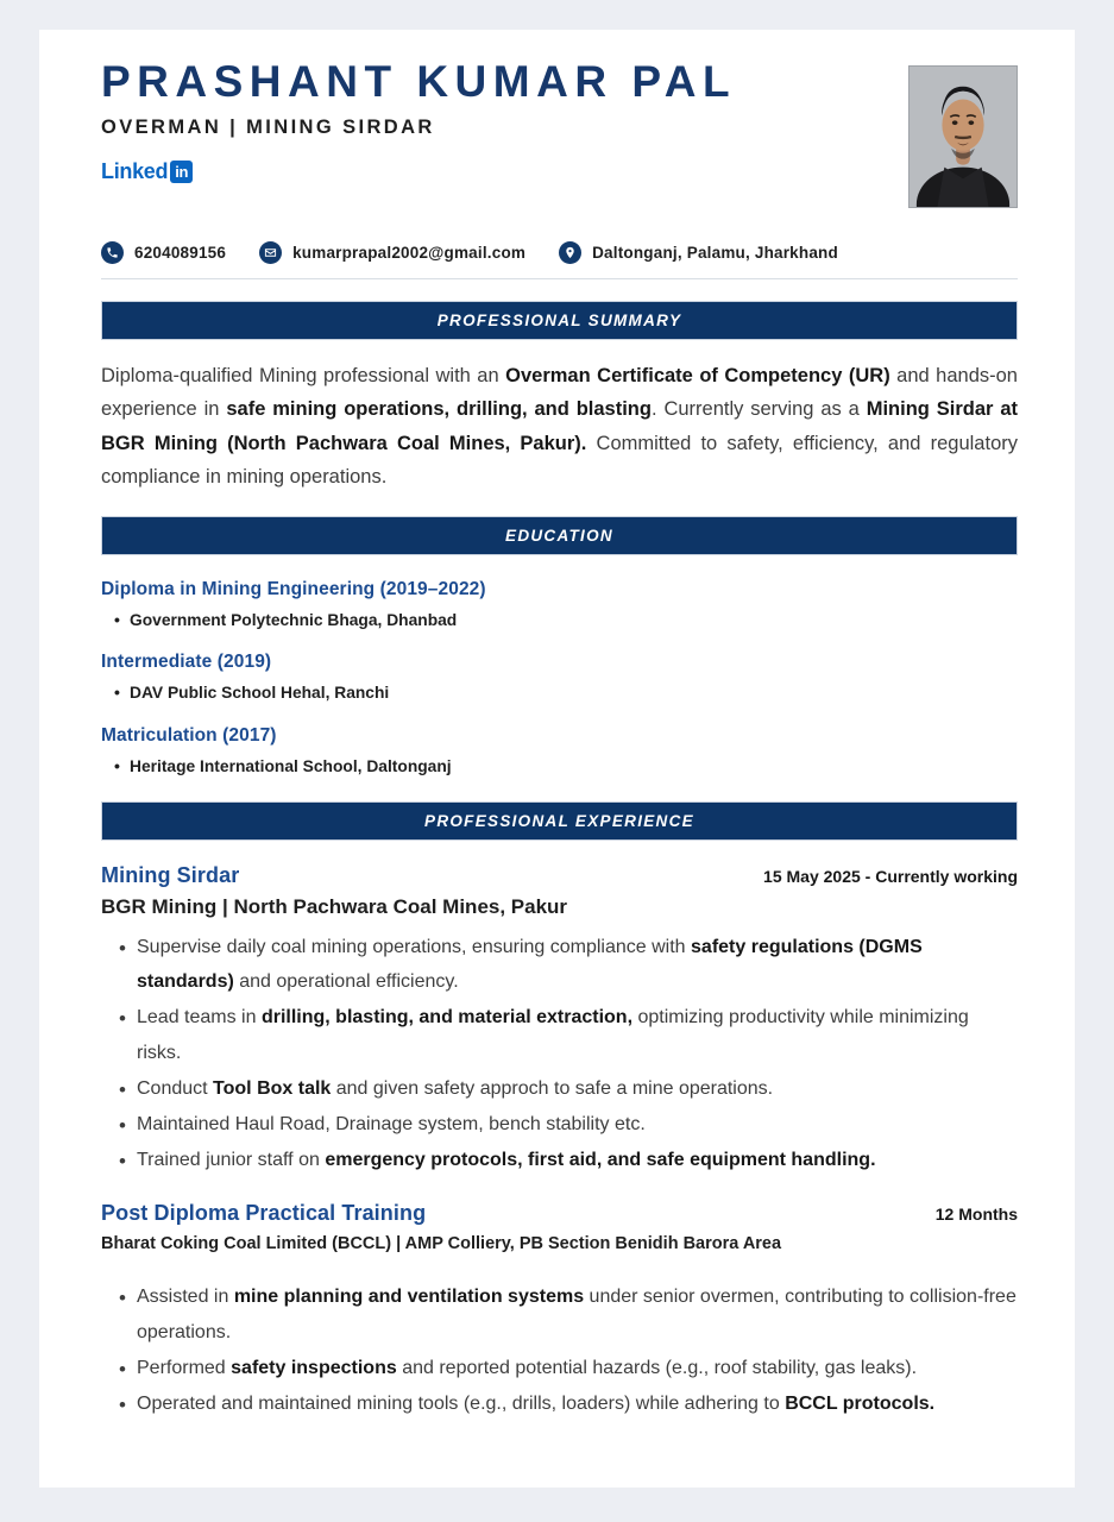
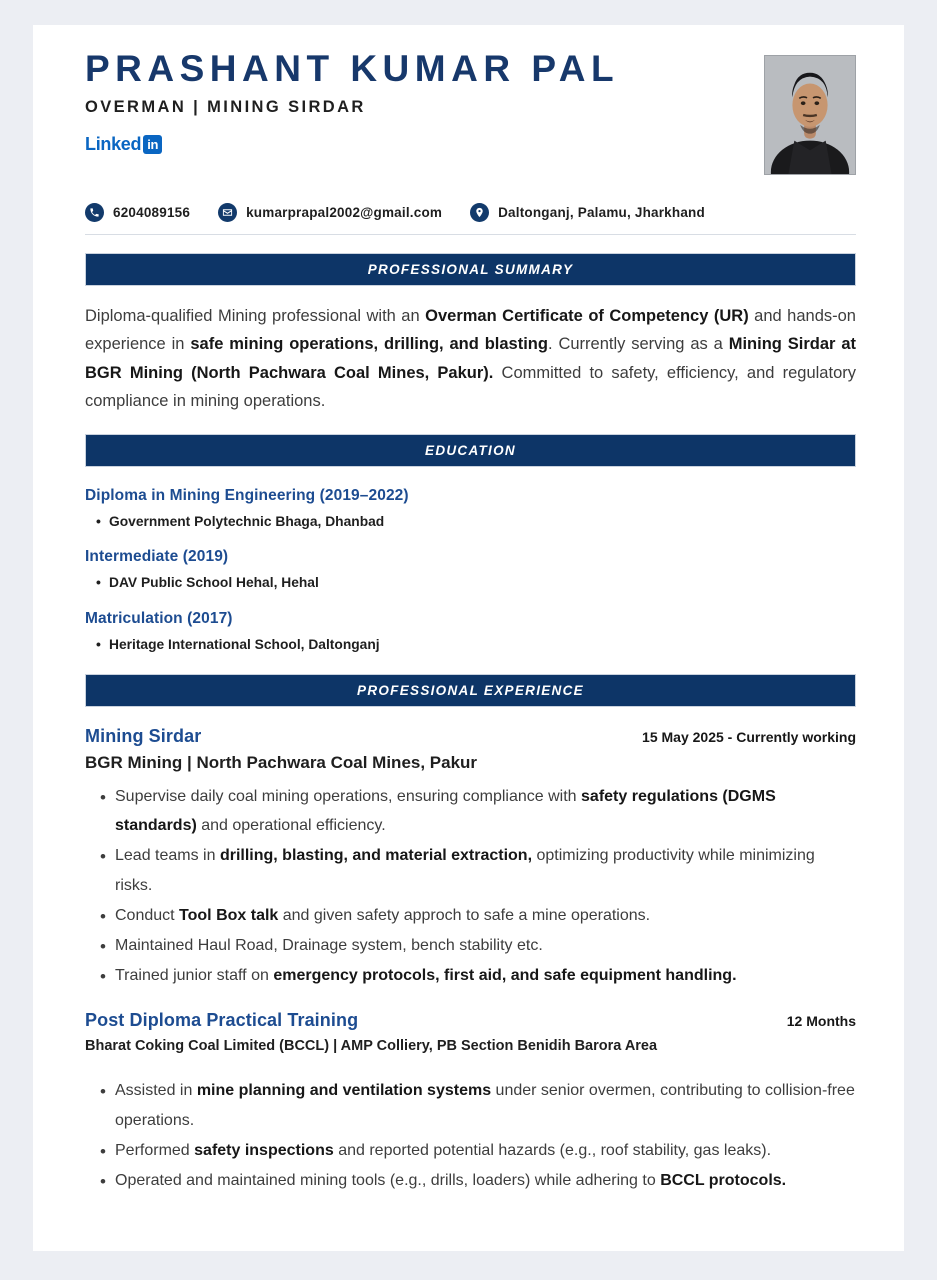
  PRASHANT KUMAR PAL
  OVERMAN | MINING SIRDAR
  Linked
  in
  6204089156
  kumarprapal2002@gmail.com
  Daltonganj, Palamu, Jharkhand
  PROFESSIONAL SUMMARY
  Diploma-qualified Mining professional with an Overman Certificate of Competency (UR) and hands-on experience in safe mining operations, drilling, and blasting. Currently serving as a Mining Sirdar at BGR Mining (North Pachwara Coal Mines, Pakur). Committed to safety, efficiency, and regulatory compliance in mining operations.
  EDUCATION
  Diploma in Mining Engineering (2019–2022)
  Government Polytechnic Bhaga, Dhanbad
  Intermediate (2019)
- DAV Public School Hehal, Ranchi
+ DAV Public School Hehal, Hehal
  Matriculation (2017)
  Heritage International School, Daltonganj
  PROFESSIONAL EXPERIENCE
  Mining Sirdar
  15 May 2025 - Currently working
  BGR Mining | North Pachwara Coal Mines, Pakur
  Supervise daily coal mining operations, ensuring compliance with safety regulations (DGMS standards) and operational efficiency.
  Lead teams in drilling, blasting, and material extraction, optimizing productivity while minimizing risks.
  Conduct Tool Box talk and given safety approch to safe a mine operations.
  Maintained Haul Road, Drainage system, bench stability etc.
  Trained junior staff on emergency protocols, first aid, and safe equipment handling.
  Post Diploma Practical Training
  12 Months
  Bharat Coking Coal Limited (BCCL) | AMP Colliery, PB Section Benidih Barora Area
  Assisted in mine planning and ventilation systems under senior overmen, contributing to collision-free operations.
  Performed safety inspections and reported potential hazards (e.g., roof stability, gas leaks).
  Operated and maintained mining tools (e.g., drills, loaders) while adhering to BCCL protocols.
